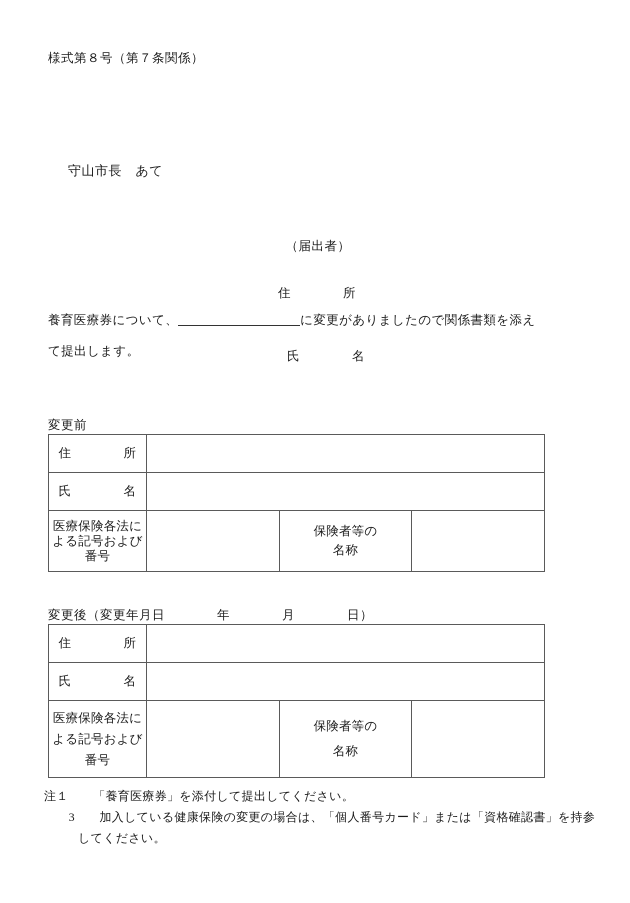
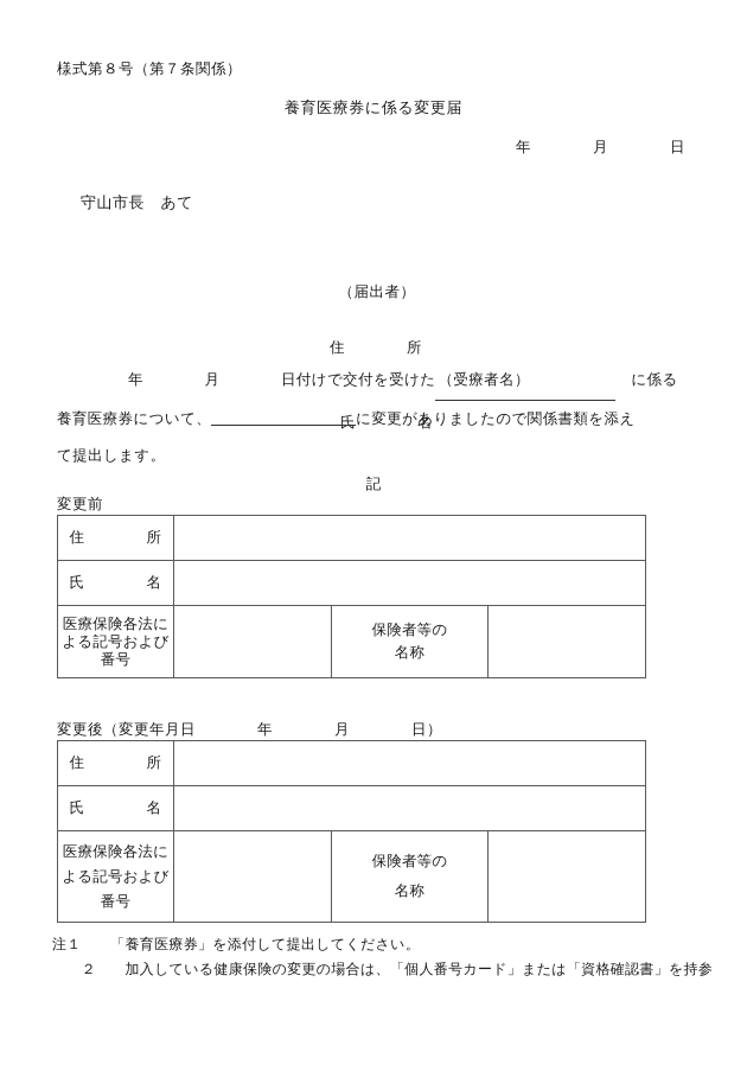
  様式第８号（第７条関係）
+ 養育医療券に係る変更届
+ 年 月 日
  守山市長 あて
  （届出者）
  住 所
  氏 名
+ 年 月 日付けで交付を受けた （受療者名） に係る
  養育医療券について、 に変更がありましたので関係書類を添え
  て提出します。
+ 記
  変更前
  住 所
  氏 名
  医療保険各法による記号および番号		保険者等の名称
  変更後（変更年月日 年 月 日）
  住 所
  氏 名
  医療保険各法による記号および番号		保険者等の名称
  注１ 「養育医療券」を添付して提出してください。
- 3 加入している健康保険の変更の場合は、「個人番号カード」または「資格確認書」を持参
+ ２ 加入している健康保険の変更の場合は、「個人番号カード」または「資格確認書」を持参
- してください。
